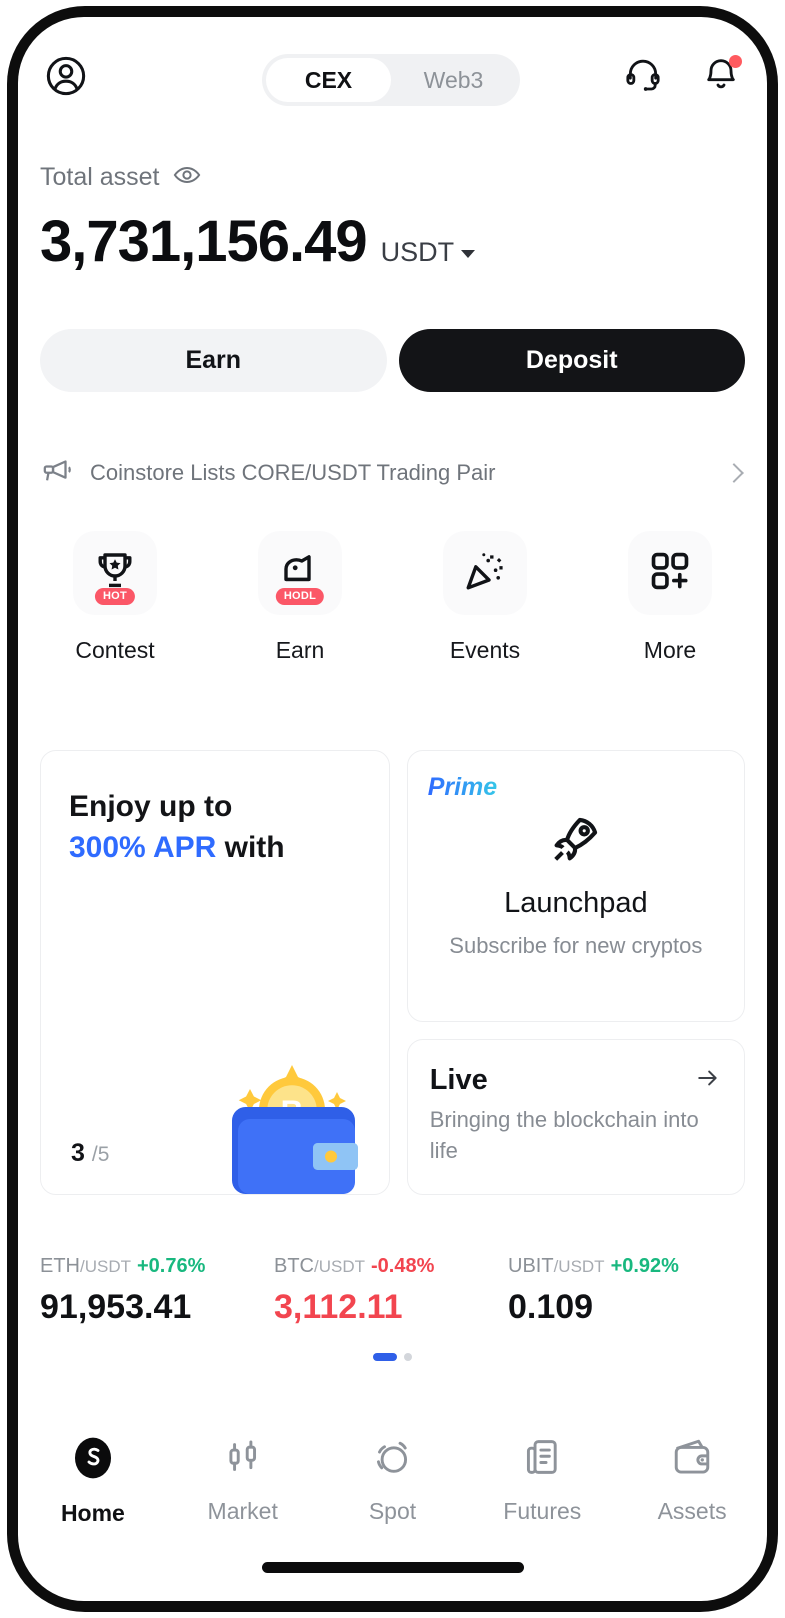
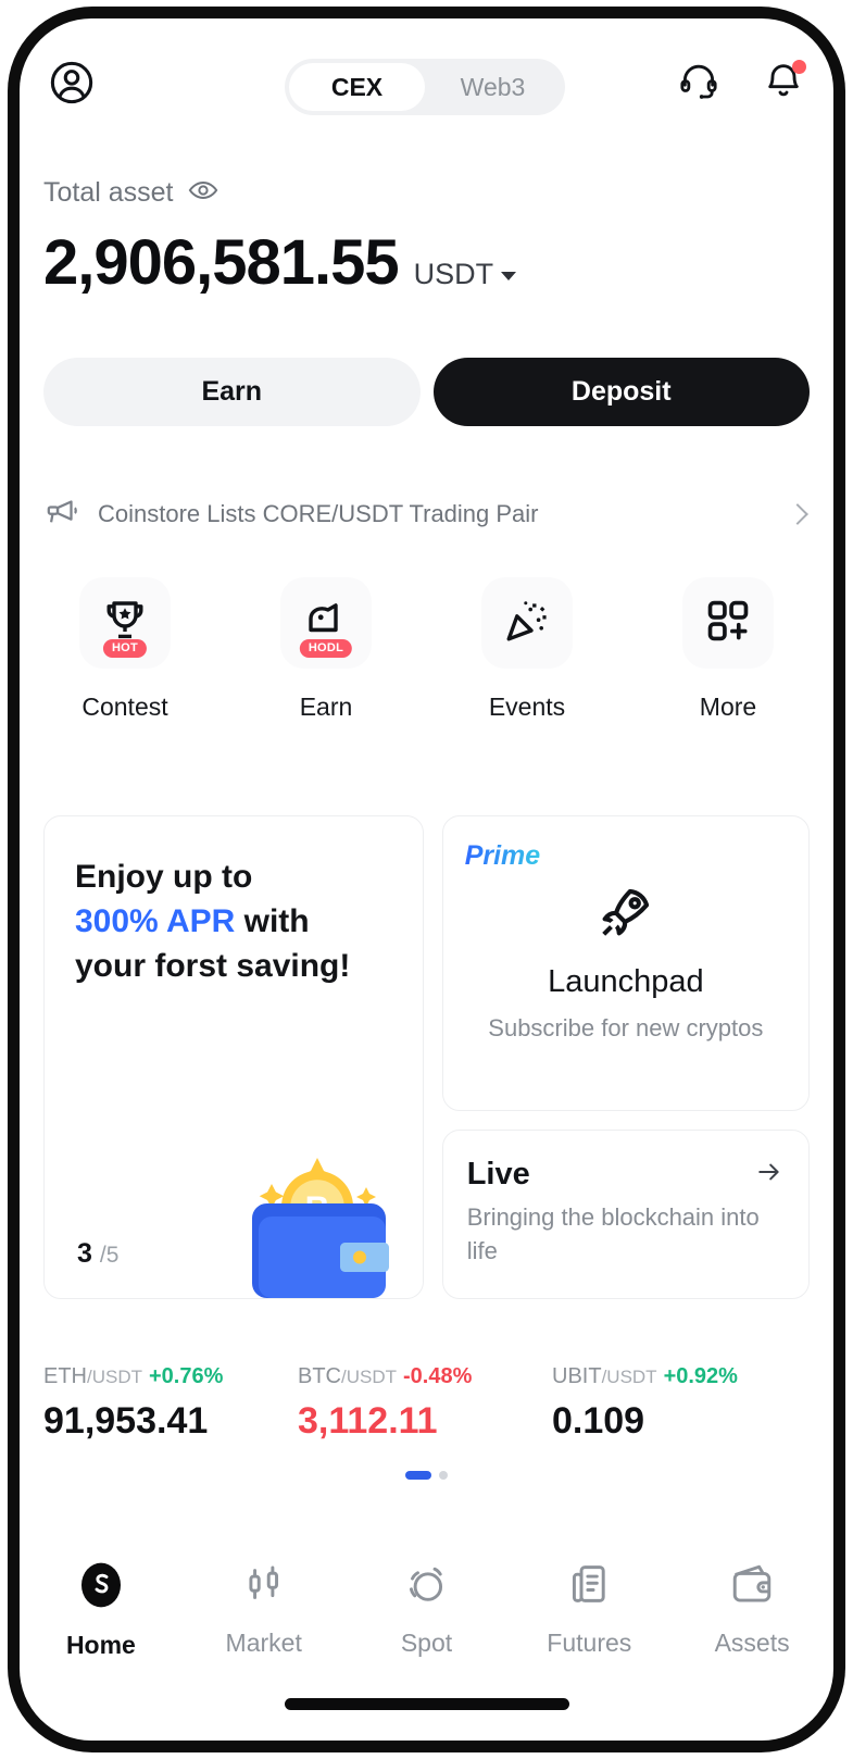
  CEX
  Web3
  Total asset
- 3,731,156.49
+ 2,906,581.55
  USDT
  Earn
  Deposit
  Coinstore Lists CORE/USDT Trading Pair
  HOT
  Contest
  HODL
  Earn
  Events
  More
  Enjoy up to
  300% APR with
+ your forst saving!
  3 /5
  Prime
  Launchpad
  Subscribe for new cryptos
  Live
  Bringing the blockchain into life
  ETH/USDT +0.76%
  91,953.41
  BTC/USDT -0.48%
  3,112.11
  UBIT/USDT +0.92%
  0.109
  Home
  Market
  Spot
  Futures
  Assets
